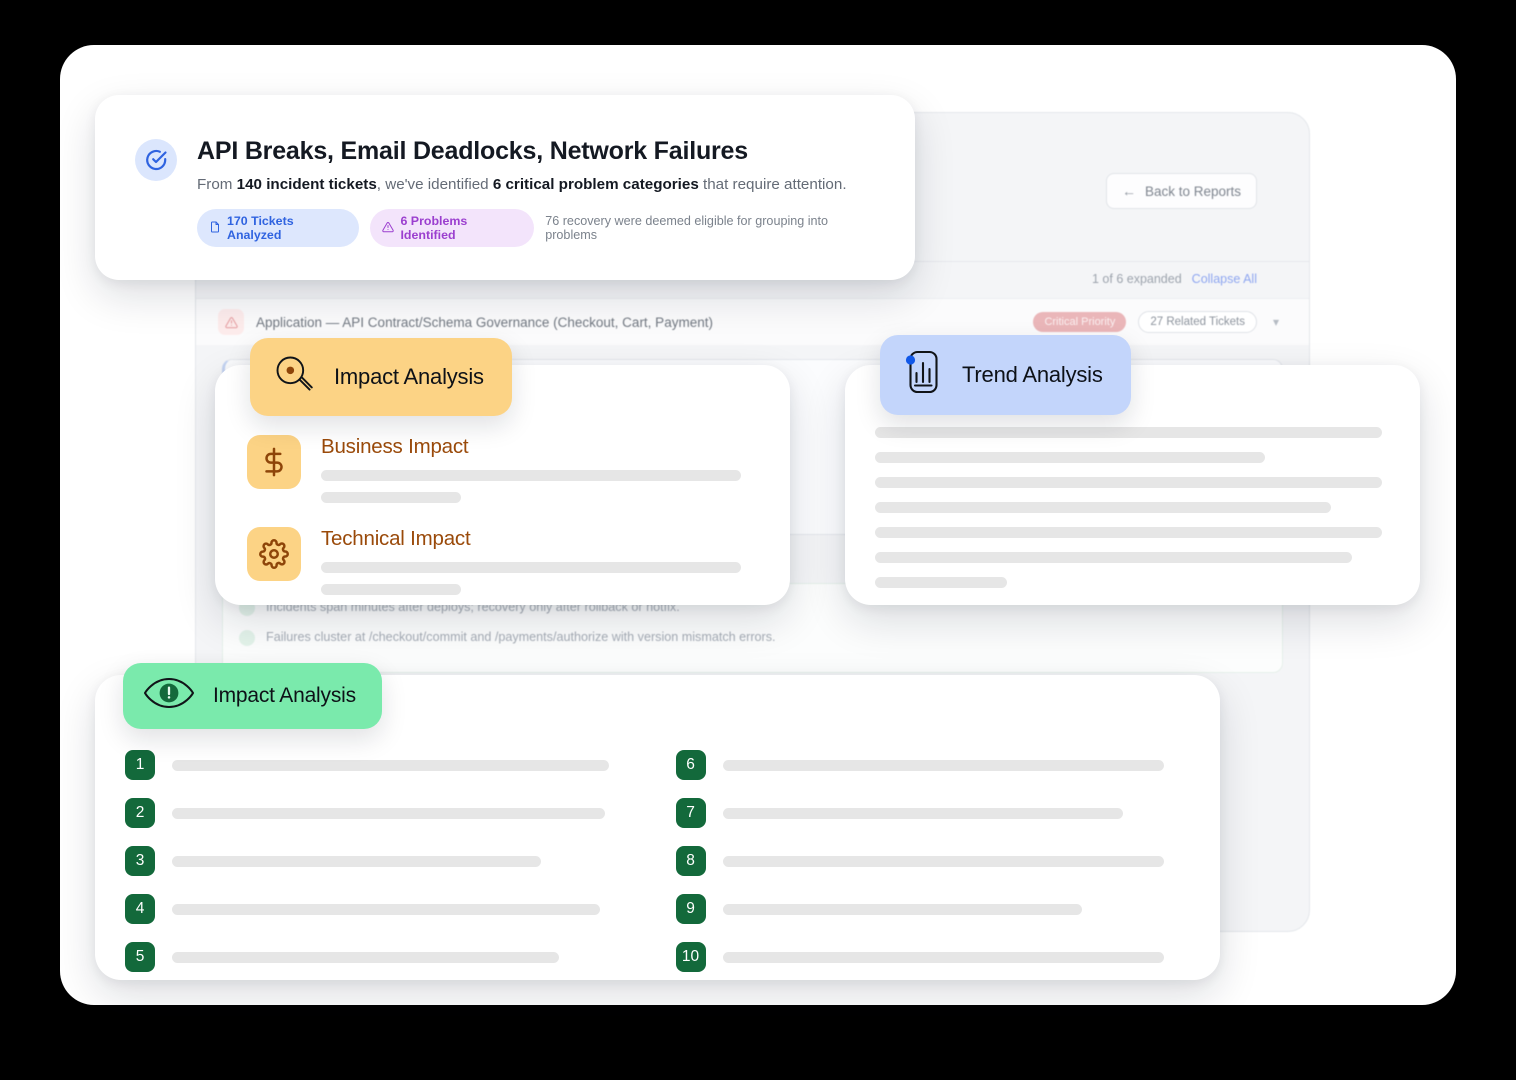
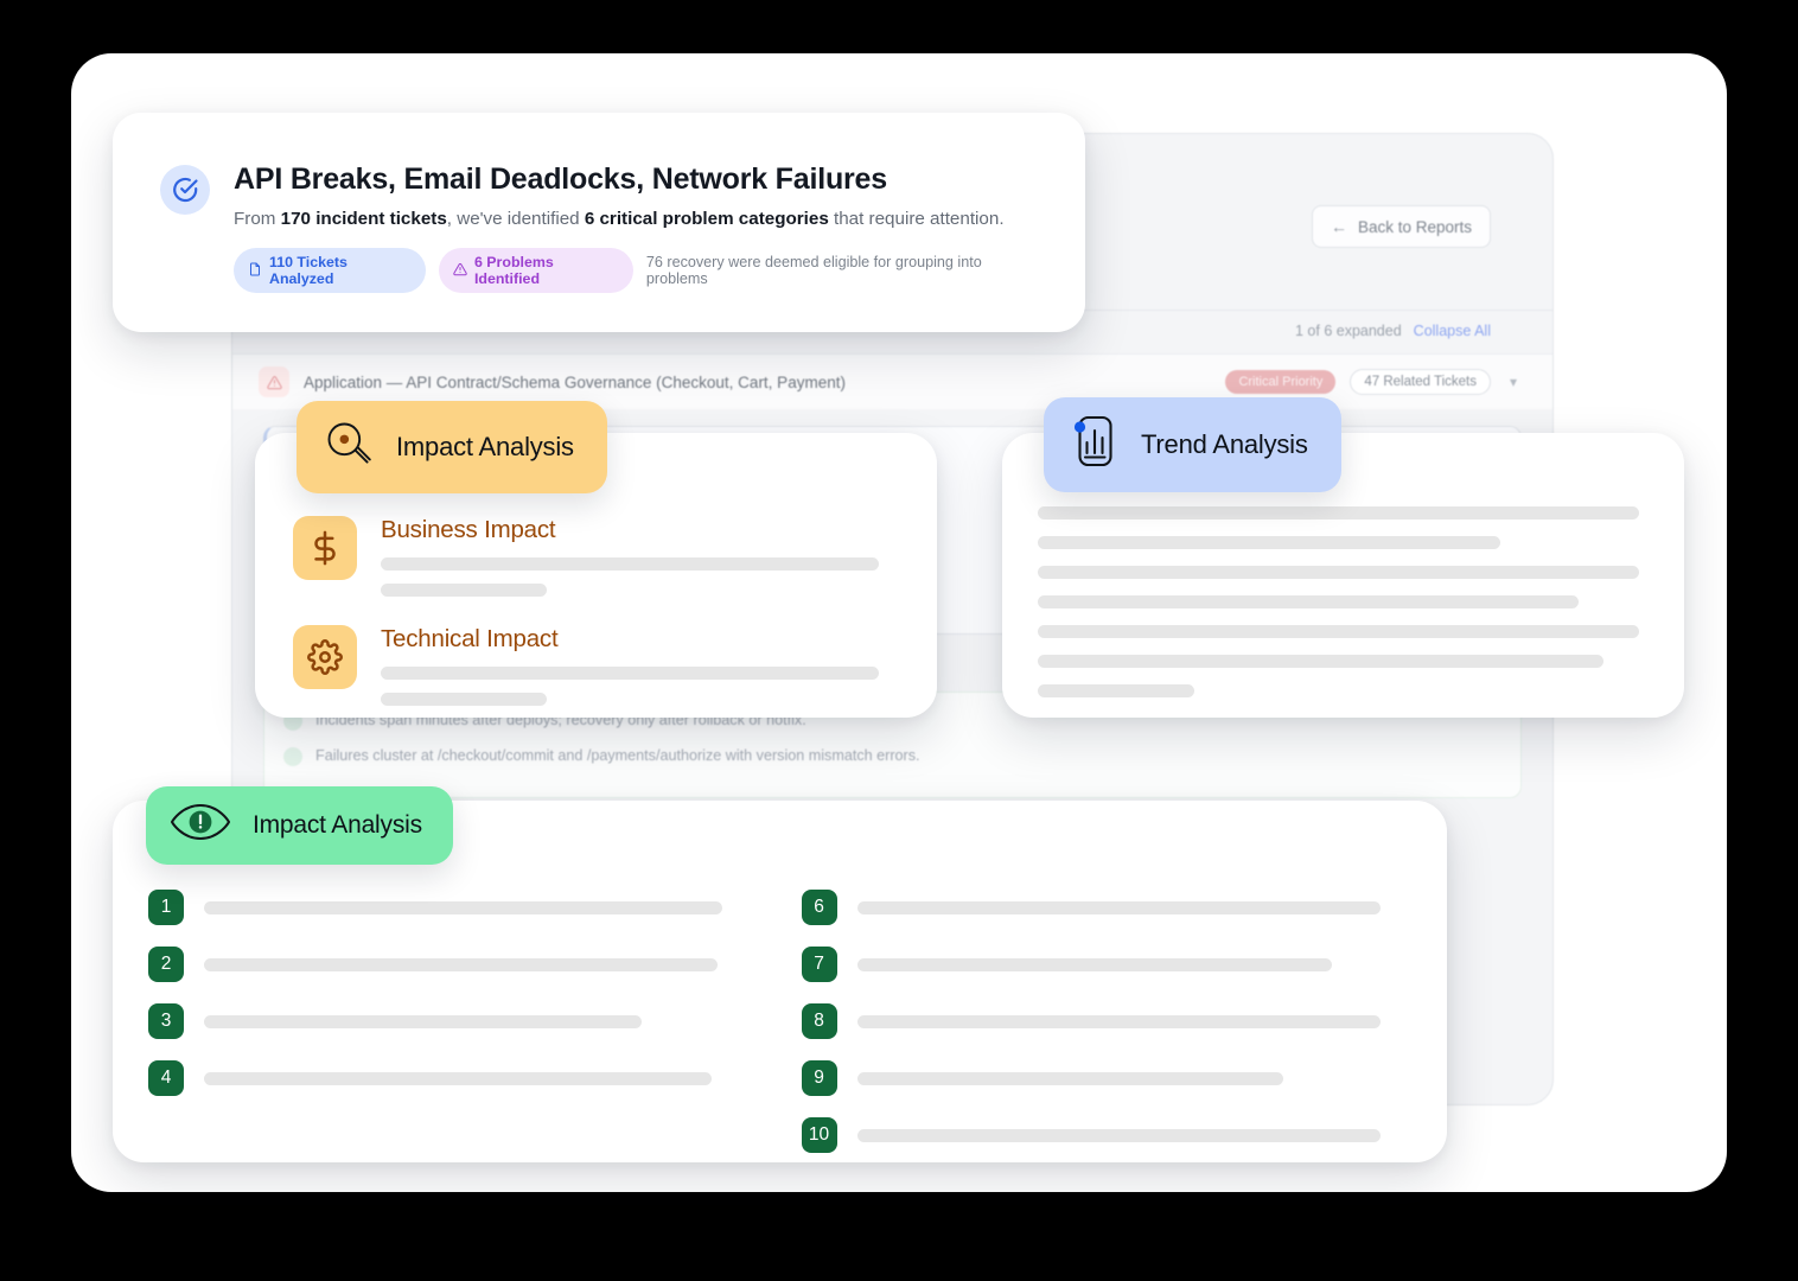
  ←
  Back to Reports
  1 of 6 expanded
  Collapse All
  Application — API Contract/Schema Governance (Checkout, Cart, Payment)
  Critical Priority
- 27 Related Tickets
+ 47 Related Tickets
  ▾
  Incidents span minutes after deploys; recovery only after rollback or hotfix.
  Failures cluster at /checkout/commit and /payments/authorize with version mismatch errors.
  API Breaks, Email Deadlocks, Network Failures
- From 140 incident tickets, we've identified 6 critical problem categories that require attention.
+ From 170 incident tickets, we've identified 6 critical problem categories that require attention.
- 170 Tickets Analyzed
+ 110 Tickets Analyzed
  6 Problems Identified
  76 recovery were deemed eligible for grouping into problems
  Business Impact
  Technical Impact
  1
  2
  3
  4
- 5
  6
  7
  8
  9
  10
  Impact Analysis
  Trend Analysis
  Impact Analysis
